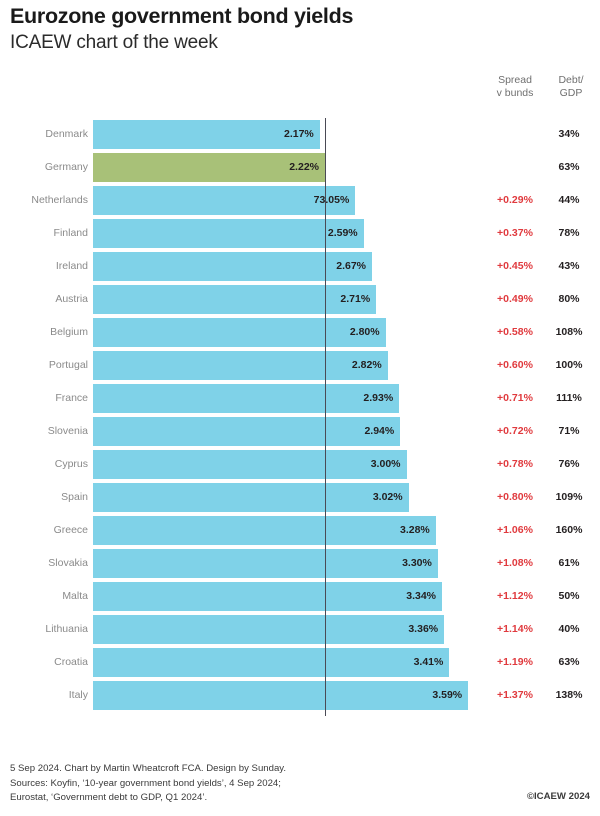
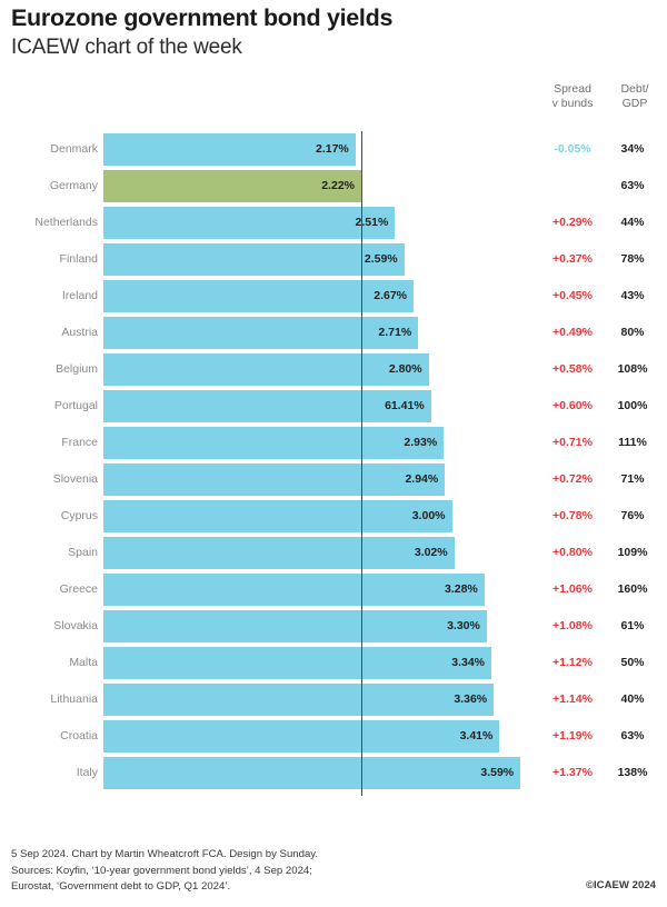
  Eurozone government bond yields
  ICAEW chart of the week
  Spread
  v bunds
  Debt/
  GDP
  Denmark
  2.17%
+ -0.05%
  34%
  Germany
  2.22%
  63%
  Netherlands
- 73.05%
+ 2.51%
  +0.29%
  44%
  Finland
  2.59%
  +0.37%
  78%
  Ireland
  2.67%
  +0.45%
  43%
  Austria
  2.71%
  +0.49%
  80%
  Belgium
  2.80%
  +0.58%
  108%
  Portugal
- 2.82%
+ 61.41%
  +0.60%
  100%
  France
  2.93%
  +0.71%
  111%
  Slovenia
  2.94%
  +0.72%
  71%
  Cyprus
  3.00%
  +0.78%
  76%
  Spain
  3.02%
  +0.80%
  109%
  Greece
  3.28%
  +1.06%
  160%
  Slovakia
  3.30%
  +1.08%
  61%
  Malta
  3.34%
  +1.12%
  50%
  Lithuania
  3.36%
  +1.14%
  40%
  Croatia
  3.41%
  +1.19%
  63%
  Italy
  3.59%
  +1.37%
  138%
  5 Sep 2024. Chart by Martin Wheatcroft FCA. Design by Sunday.
  Sources: Koyfin, ‘10-year government bond yields’, 4 Sep 2024;
  Eurostat, ‘Government debt to GDP, Q1 2024’.
  ©ICAEW 2024
